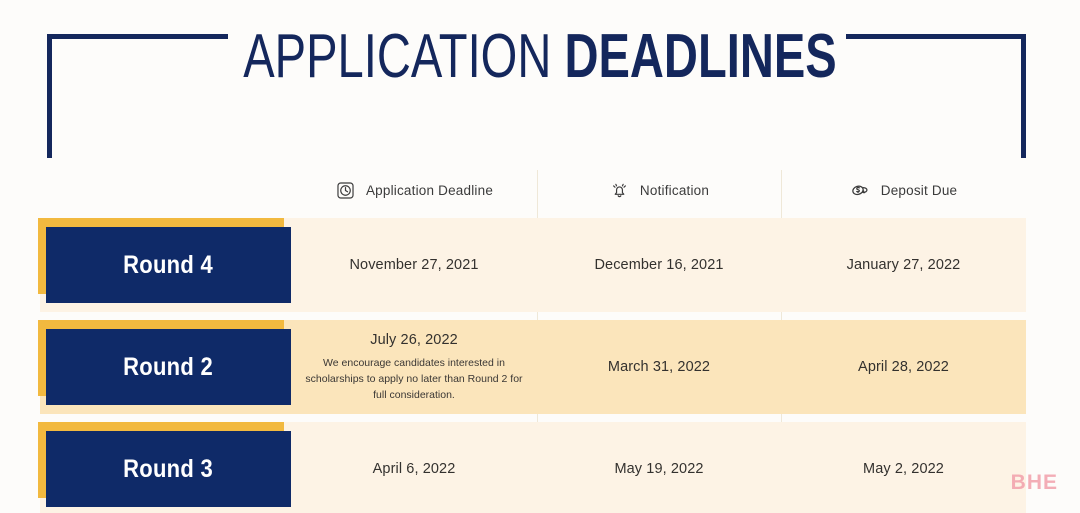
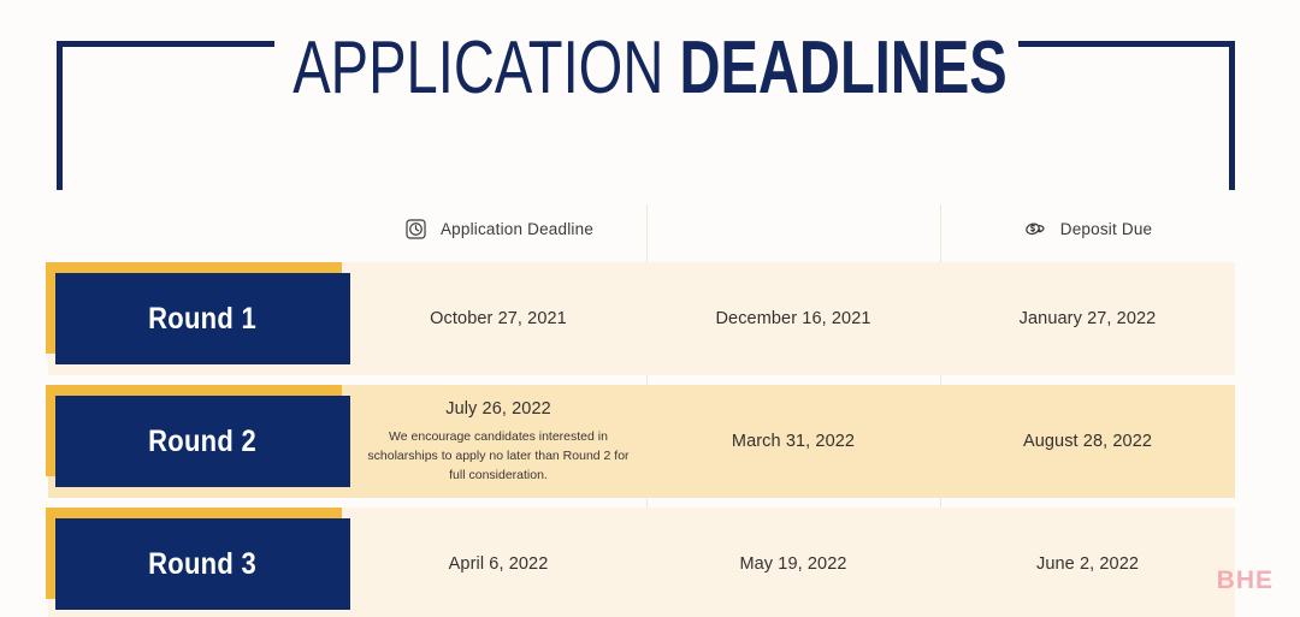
  APPLICATION DEADLINES
  Application Deadline
- Notification
  Deposit Due
- Round 4
+ Round 1
- November 27, 2021
+ October 27, 2021
  December 16, 2021
  January 27, 2022
  Round 2
  July 26, 2022
  We encourage candidates interested in scholarships to apply no later than Round 2 for full consideration.
  March 31, 2022
- April 28, 2022
+ August 28, 2022
  Round 3
  April 6, 2022
  May 19, 2022
- May 2, 2022
+ June 2, 2022
  BHE
